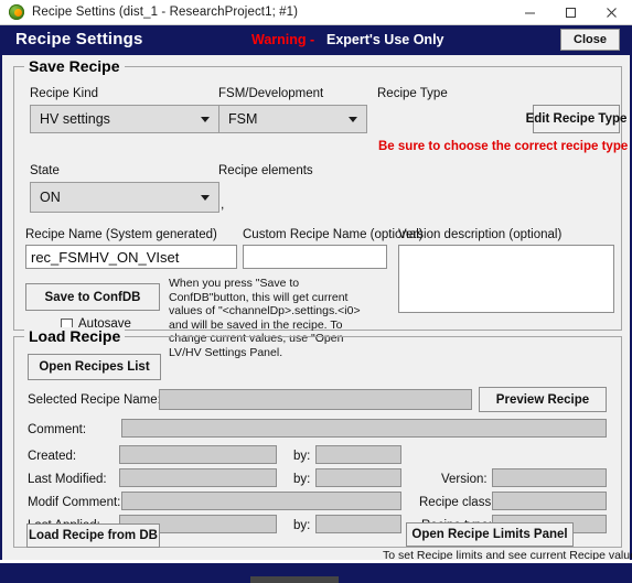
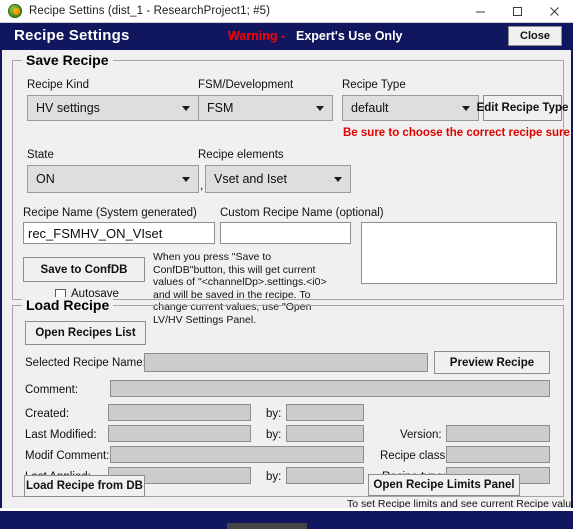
- Recipe Settins (dist_1 - ResearchProject1; #1)
+ Recipe Settins (dist_1 - ResearchProject1; #5)
  Recipe Settings
  Warning -
  Expert's Use Only
  Close
  Save Recipe
  Recipe Kind
  FSM/Development
  Recipe Type
  HV settings
  FSM
+ default
  Edit Recipe Type
- Be sure to choose the correct recipe type
+ Be sure to choose the correct recipe sure
  State
  Recipe elements
  ON
  ,
+ Vset and Iset
  Recipe Name (System generated)
  Custom Recipe Name (optional)
- Version description (optional)
  rec_FSMHV_ON_VIset
  Save to ConfDB
  Autosave
  When you press "Save to ConfDB"button, this will get current values of "<channelDp>.settings.<i0> and will be saved in the recipe. To change current values, use "Open LV/HV Settings Panel.
  Load Recipe
  Open Recipes List
  Selected Recipe Name
  Preview Recipe
  Comment:
  Created:
  by:
  Last Modified:
  by:
  Version:
  Modif Comment:
  Recipe class
  by:
  Load Recipe from DB
  Open Recipe Limits Panel
  To set Recipe limits and see current Recipe valu
